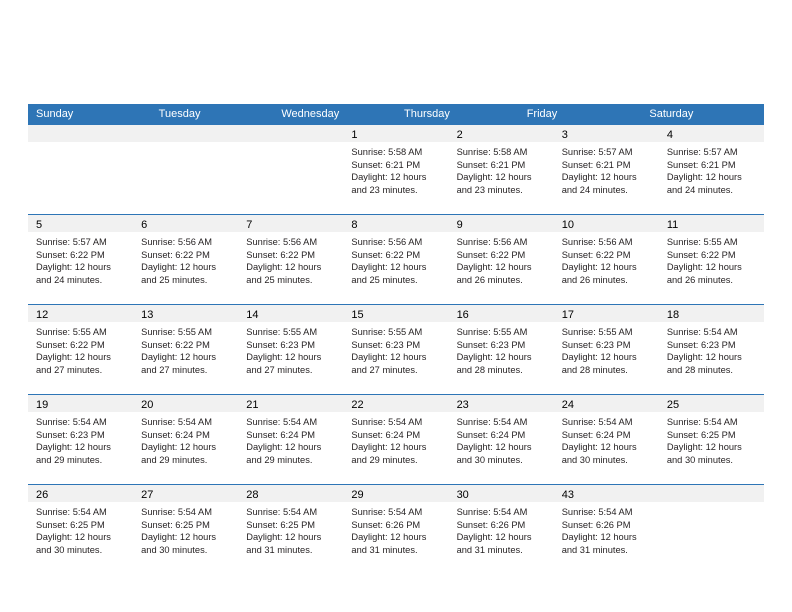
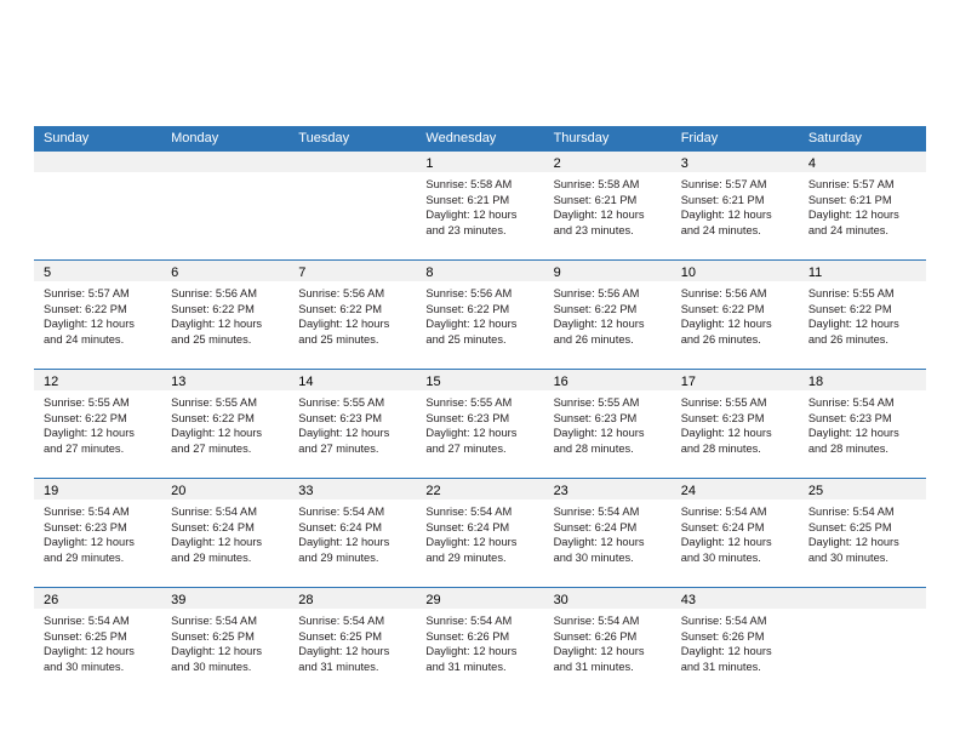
  Sunday
+ Monday
  Tuesday
  Wednesday
  Thursday
  Friday
  Saturday
  1
  Sunrise: 5:58 AM
  Sunset: 6:21 PM
  Daylight: 12 hours
  and 23 minutes.
  2
  Sunrise: 5:58 AM
  Sunset: 6:21 PM
  Daylight: 12 hours
  and 23 minutes.
  3
  Sunrise: 5:57 AM
  Sunset: 6:21 PM
  Daylight: 12 hours
  and 24 minutes.
  4
  Sunrise: 5:57 AM
  Sunset: 6:21 PM
  Daylight: 12 hours
  and 24 minutes.
  5
  Sunrise: 5:57 AM
  Sunset: 6:22 PM
  Daylight: 12 hours
  and 24 minutes.
  6
  Sunrise: 5:56 AM
  Sunset: 6:22 PM
  Daylight: 12 hours
  and 25 minutes.
  7
  Sunrise: 5:56 AM
  Sunset: 6:22 PM
  Daylight: 12 hours
  and 25 minutes.
  8
  Sunrise: 5:56 AM
  Sunset: 6:22 PM
  Daylight: 12 hours
  and 25 minutes.
  9
  Sunrise: 5:56 AM
  Sunset: 6:22 PM
  Daylight: 12 hours
  and 26 minutes.
  10
  Sunrise: 5:56 AM
  Sunset: 6:22 PM
  Daylight: 12 hours
  and 26 minutes.
  11
  Sunrise: 5:55 AM
  Sunset: 6:22 PM
  Daylight: 12 hours
  and 26 minutes.
  12
  Sunrise: 5:55 AM
  Sunset: 6:22 PM
  Daylight: 12 hours
  and 27 minutes.
  13
  Sunrise: 5:55 AM
  Sunset: 6:22 PM
  Daylight: 12 hours
  and 27 minutes.
  14
  Sunrise: 5:55 AM
  Sunset: 6:23 PM
  Daylight: 12 hours
  and 27 minutes.
  15
  Sunrise: 5:55 AM
  Sunset: 6:23 PM
  Daylight: 12 hours
  and 27 minutes.
  16
  Sunrise: 5:55 AM
  Sunset: 6:23 PM
  Daylight: 12 hours
  and 28 minutes.
  17
  Sunrise: 5:55 AM
  Sunset: 6:23 PM
  Daylight: 12 hours
  and 28 minutes.
  18
  Sunrise: 5:54 AM
  Sunset: 6:23 PM
  Daylight: 12 hours
  and 28 minutes.
  19
  Sunrise: 5:54 AM
  Sunset: 6:23 PM
  Daylight: 12 hours
  and 29 minutes.
  20
  Sunrise: 5:54 AM
  Sunset: 6:24 PM
  Daylight: 12 hours
  and 29 minutes.
- 21
+ 33
  Sunrise: 5:54 AM
  Sunset: 6:24 PM
  Daylight: 12 hours
  and 29 minutes.
  22
  Sunrise: 5:54 AM
  Sunset: 6:24 PM
  Daylight: 12 hours
  and 29 minutes.
  23
  Sunrise: 5:54 AM
  Sunset: 6:24 PM
  Daylight: 12 hours
  and 30 minutes.
  24
  Sunrise: 5:54 AM
  Sunset: 6:24 PM
  Daylight: 12 hours
  and 30 minutes.
  25
  Sunrise: 5:54 AM
  Sunset: 6:25 PM
  Daylight: 12 hours
  and 30 minutes.
  26
  Sunrise: 5:54 AM
  Sunset: 6:25 PM
  Daylight: 12 hours
  and 30 minutes.
- 27
+ 39
  Sunrise: 5:54 AM
  Sunset: 6:25 PM
  Daylight: 12 hours
  and 30 minutes.
  28
  Sunrise: 5:54 AM
  Sunset: 6:25 PM
  Daylight: 12 hours
  and 31 minutes.
  29
  Sunrise: 5:54 AM
  Sunset: 6:26 PM
  Daylight: 12 hours
  and 31 minutes.
  30
  Sunrise: 5:54 AM
  Sunset: 6:26 PM
  Daylight: 12 hours
  and 31 minutes.
  43
  Sunrise: 5:54 AM
  Sunset: 6:26 PM
  Daylight: 12 hours
  and 31 minutes.
